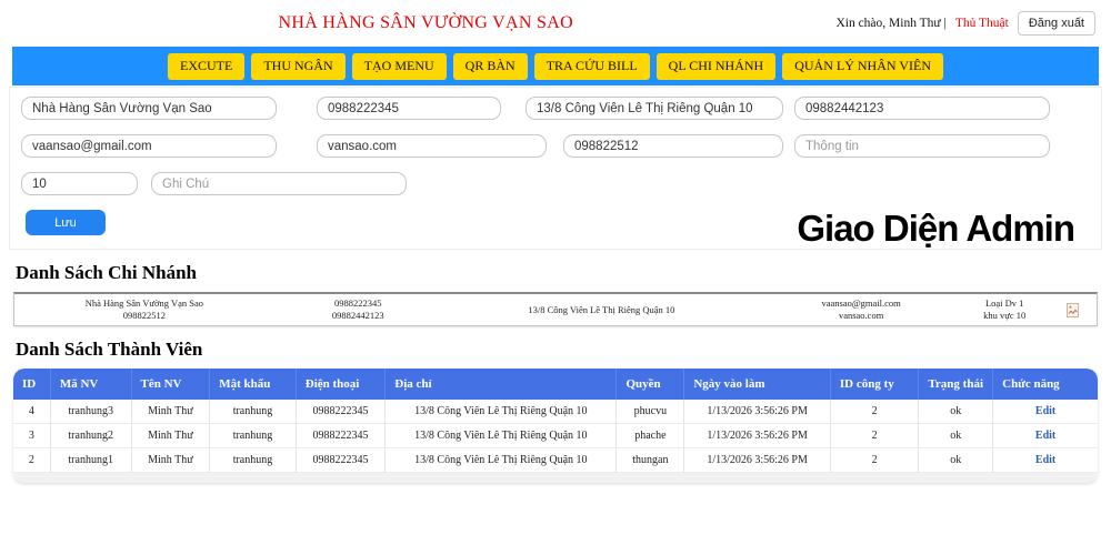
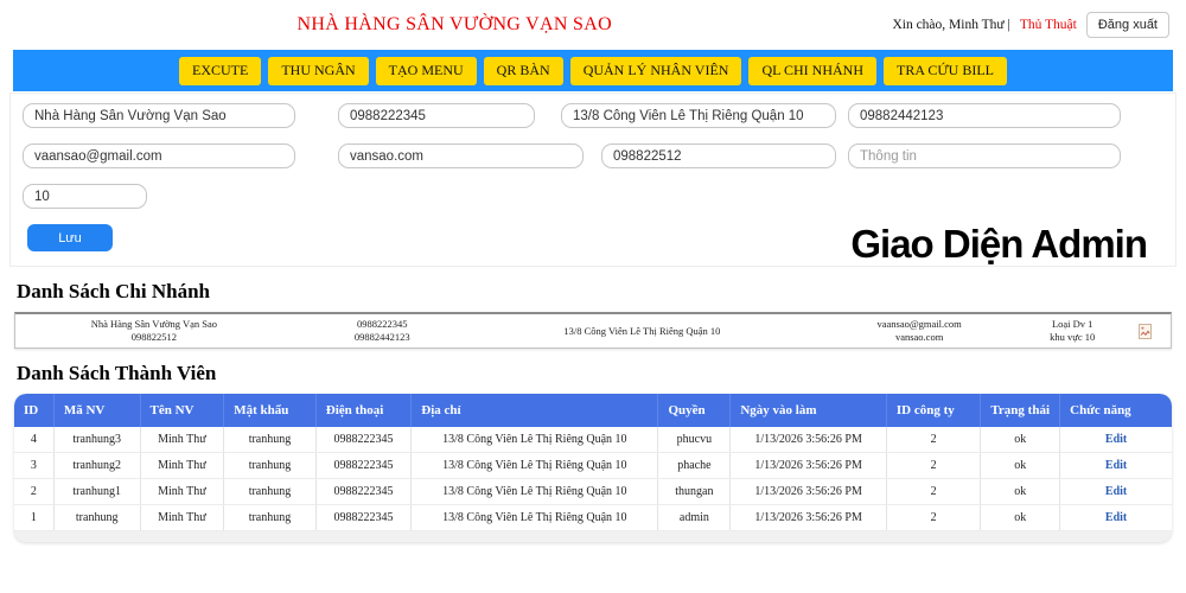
  NHÀ HÀNG SÂN VƯỜNG VẠN SAO
  Xin chào, Minh Thư |
  Thủ Thuật
  Đăng xuất
  EXCUTE
  THU NGÂN
  TẠO MENU
  QR BÀN
- TRA CỨU BILL
+ QUẢN LÝ NHÂN VIÊN
  QL CHI NHÁNH
- QUẢN LÝ NHÂN VIÊN
+ TRA CỨU BILL
  Nhà Hàng Sân Vường Vạn Sao
  0988222345
  13/8 Công Viên Lê Thị Riêng Quận 10
  09882442123
  vaansao@gmail.com
  vansao.com
  098822512
  Thông tin
  10
- Ghi Chú
  Lưu
  Giao Diện Admin
  Danh Sách Chi Nhánh
  Nhà Hàng Sân Vường Vạn Sao
  098822512
  0988222345
  09882442123
  13/8 Công Viên Lê Thị Riêng Quận 10
  vaansao@gmail.com
  vansao.com
  Loại Dv 1
  khu vực 10
  Danh Sách Thành Viên
  ID	Mã NV	Tên NV	Mật khẩu	Điện thoại	Địa chỉ	Quyền	Ngày vào làm	ID công ty	Trạng thái	Chức năng
  4	tranhung3	Minh Thư	tranhung	0988222345	13/8 Công Viên Lê Thị Riêng Quận 10	phucvu	1/13/2026 3:56:26 PM	2	ok	Edit
  3	tranhung2	Minh Thư	tranhung	0988222345	13/8 Công Viên Lê Thị Riêng Quận 10	phache	1/13/2026 3:56:26 PM	2	ok	Edit
  2	tranhung1	Minh Thư	tranhung	0988222345	13/8 Công Viên Lê Thị Riêng Quận 10	thungan	1/13/2026 3:56:26 PM	2	ok	Edit
+ 1	tranhung	Minh Thư	tranhung	0988222345	13/8 Công Viên Lê Thị Riêng Quận 10	admin	1/13/2026 3:56:26 PM	2	ok	Edit
